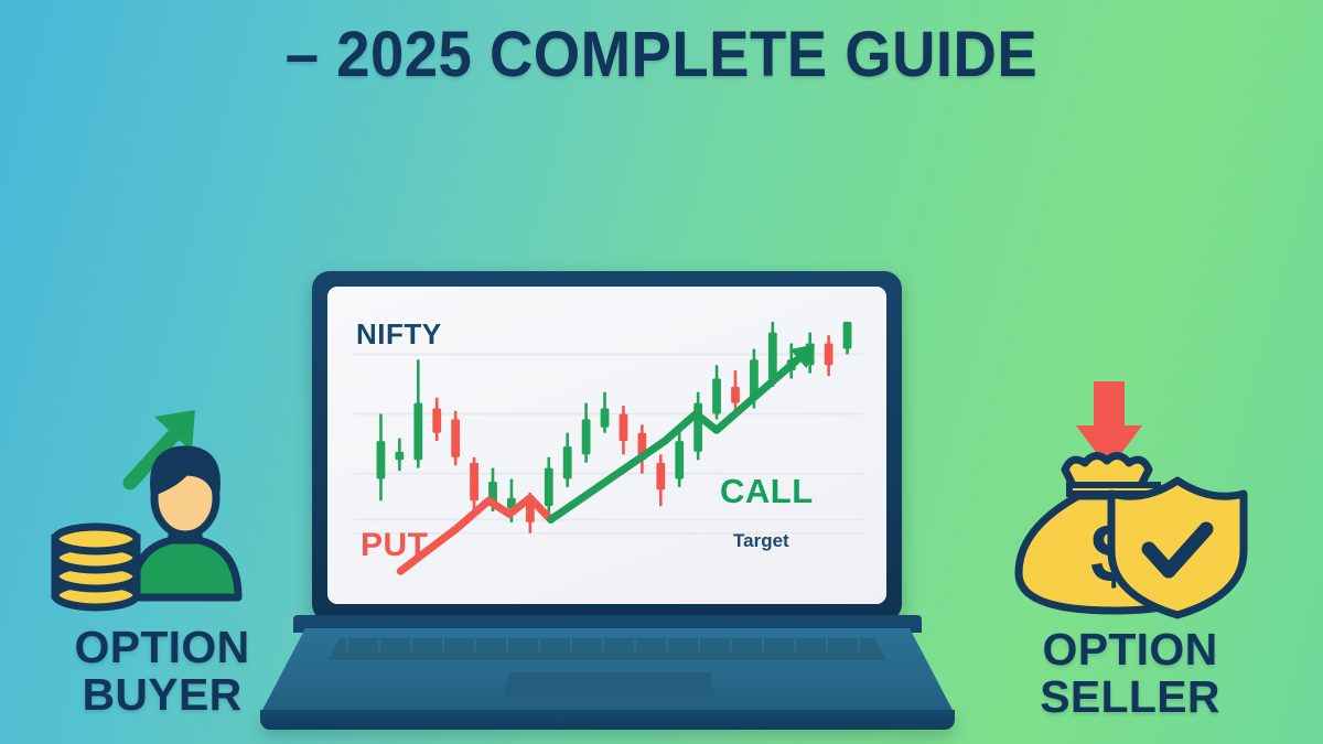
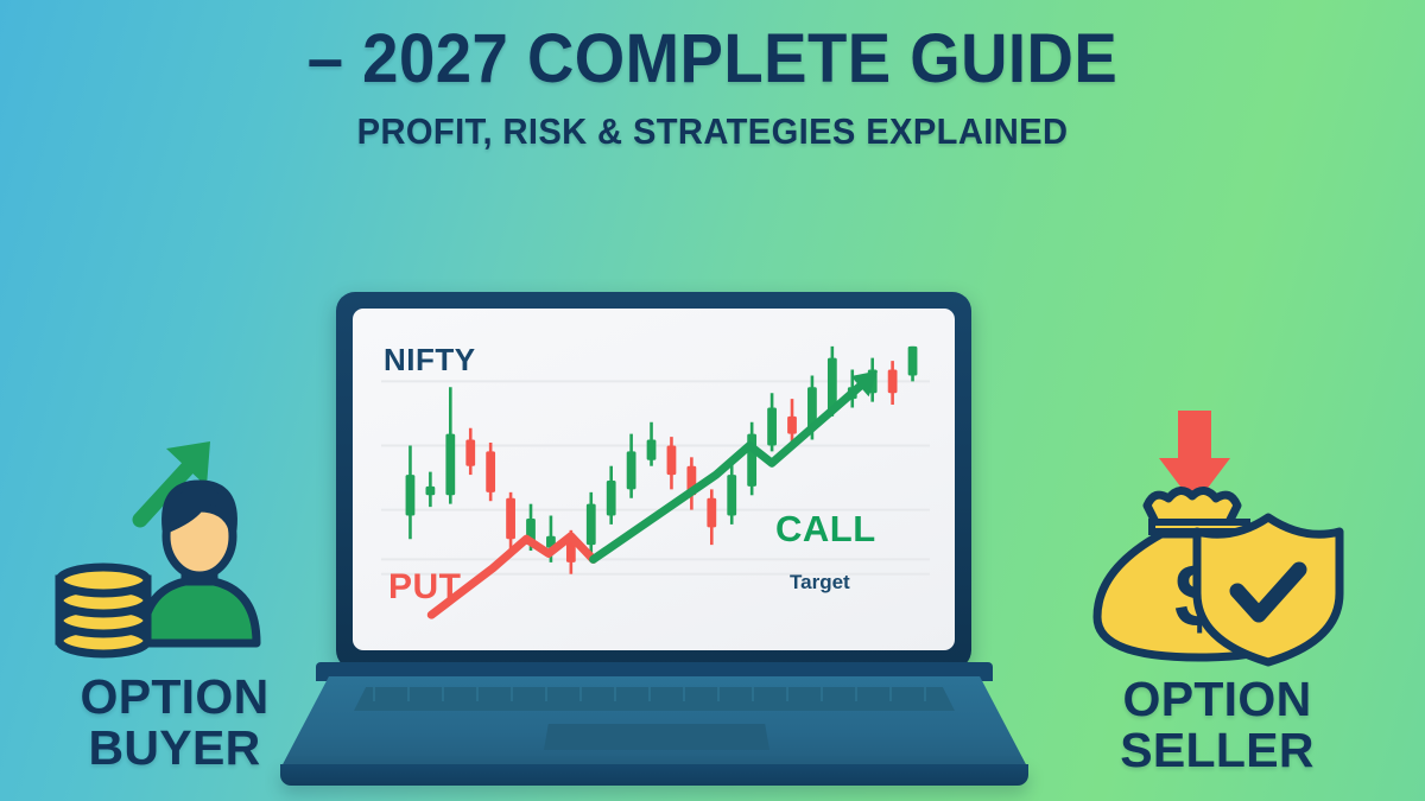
- – 2025 COMPLETE GUIDE
+ – 2027 COMPLETE GUIDE
+ PROFIT, RISK & STRATEGIES EXPLAINED
  OPTION
  BUYER
  OPTION
  SELLER
  NIFTY
  PUT
  CALL
  Target
